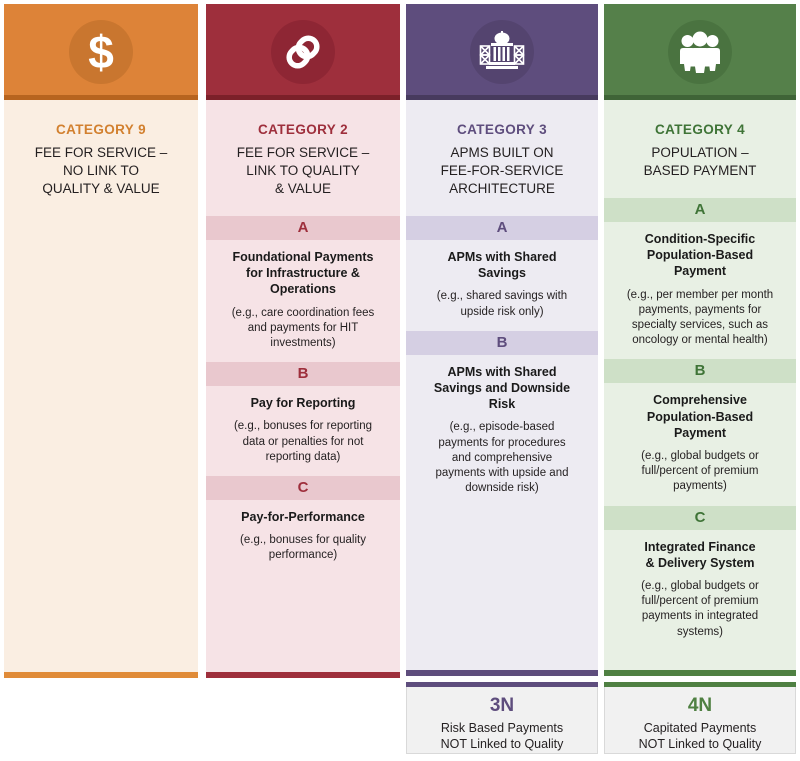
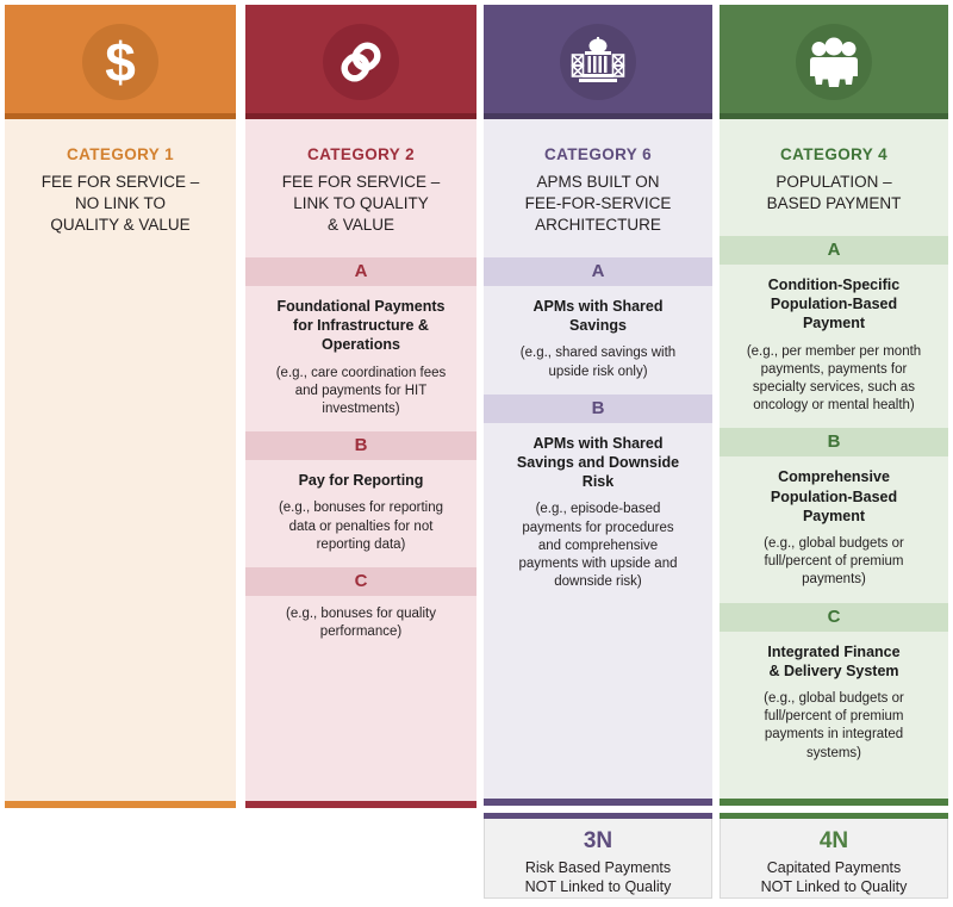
  $
- CATEGORY 9
+ CATEGORY 1
  FEE FOR SERVICE –
  NO LINK TO
  QUALITY & VALUE
  CATEGORY 2
  FEE FOR SERVICE –
  LINK TO QUALITY
  & VALUE
  A
  Foundational Payments
  for Infrastructure &
  Operations
  (e.g., care coordination fees
  and payments for HIT
  investments)
  B
  Pay for Reporting
  (e.g., bonuses for reporting
  data or penalties for not
  reporting data)
  C
- Pay-for-Performance
  (e.g., bonuses for quality
  performance)
- CATEGORY 3
+ CATEGORY 6
  APMS BUILT ON
  FEE-FOR-SERVICE
  ARCHITECTURE
  A
  APMs with Shared
  Savings
  (e.g., shared savings with
  upside risk only)
  B
  APMs with Shared
  Savings and Downside
  Risk
  (e.g., episode-based
  payments for procedures
  and comprehensive
  payments with upside and
  downside risk)
  CATEGORY 4
  POPULATION –
  BASED PAYMENT
  A
  Condition-Specific
  Population-Based
  Payment
  (e.g., per member per month
  payments, payments for
  specialty services, such as
  oncology or mental health)
  B
  Comprehensive
  Population-Based
  Payment
  (e.g., global budgets or
  full/percent of premium
  payments)
  C
  Integrated Finance
  & Delivery System
  (e.g., global budgets or
  full/percent of premium
  payments in integrated
  systems)
  3N
  Risk Based Payments
  NOT Linked to Quality
  4N
  Capitated Payments
  NOT Linked to Quality
